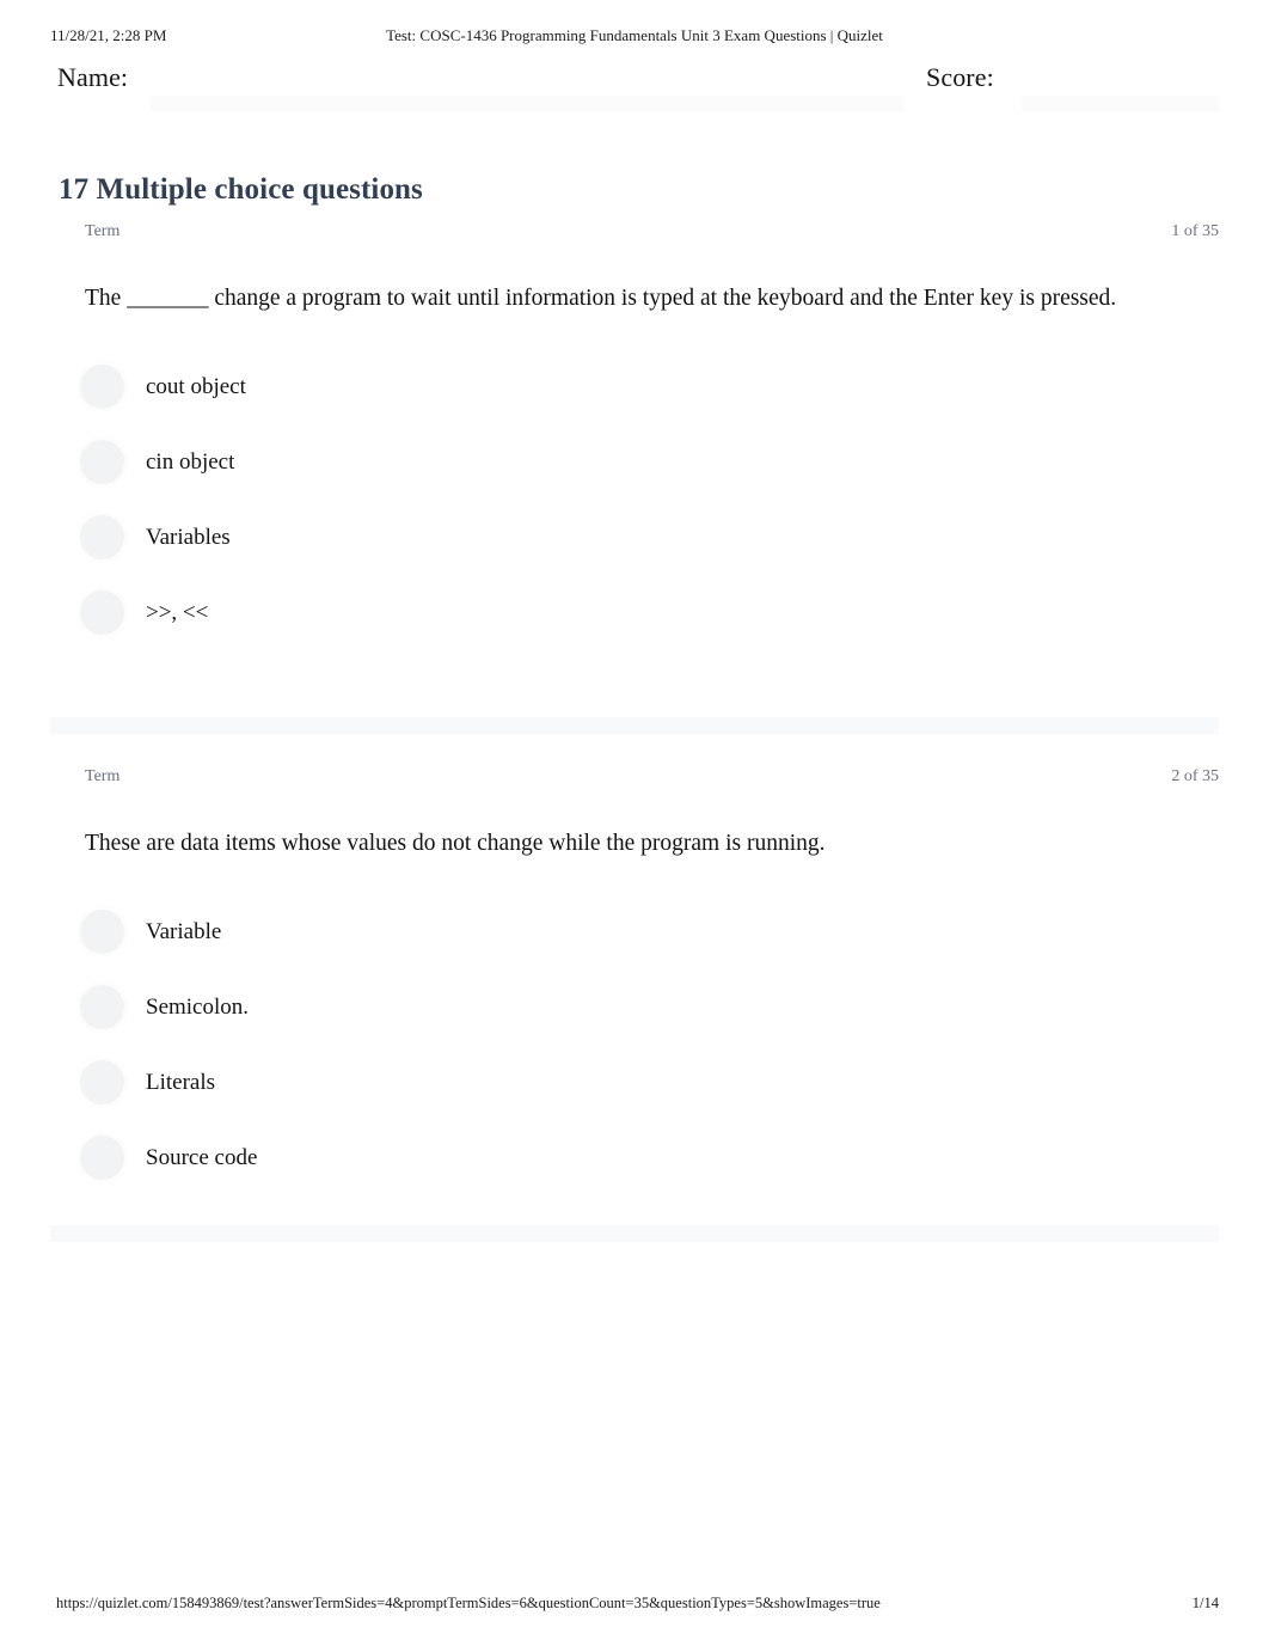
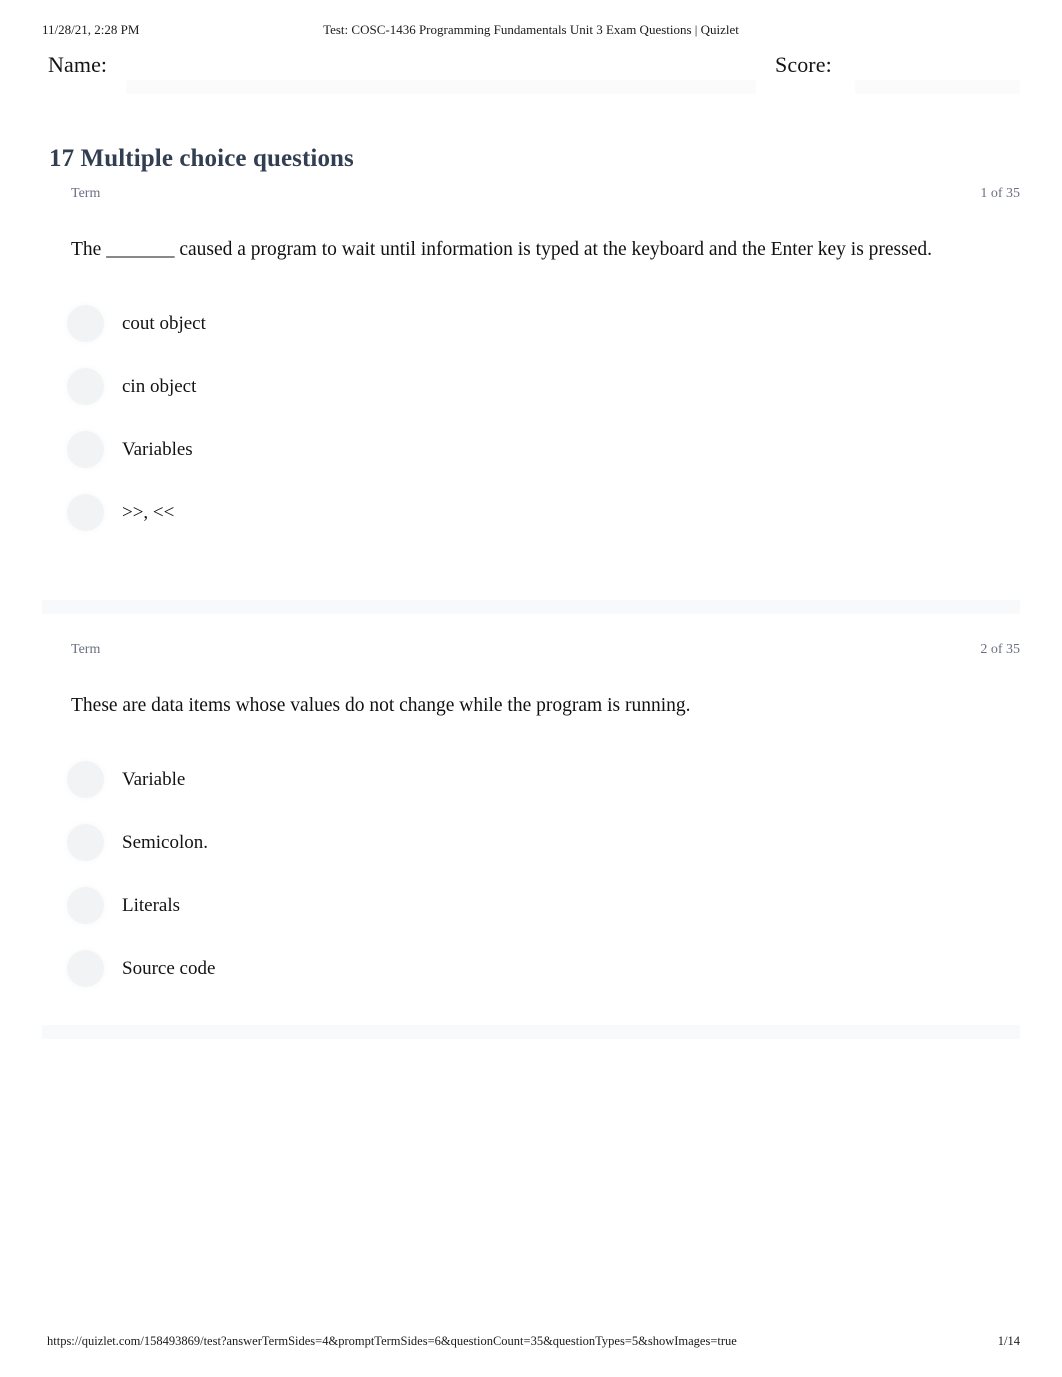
  11/28/21, 2:28 PM
  Test: COSC-1436 Programming Fundamentals Unit 3 Exam Questions | Quizlet
  Name:
  Score:
  17 Multiple choice questions
  Term
  1 of 35
- The _______ change a program to wait until information is typed at the keyboard and the Enter key is pressed.
+ The _______ caused a program to wait until information is typed at the keyboard and the Enter key is pressed.
  cout object
  cin object
  Variables
  >>, <<
  Term
  2 of 35
  These are data items whose values do not change while the program is running.
  Variable
  Semicolon.
  Literals
  Source code
  https://quizlet.com/158493869/test?answerTermSides=4&promptTermSides=6&questionCount=35&questionTypes=5&showImages=true
  1/14
